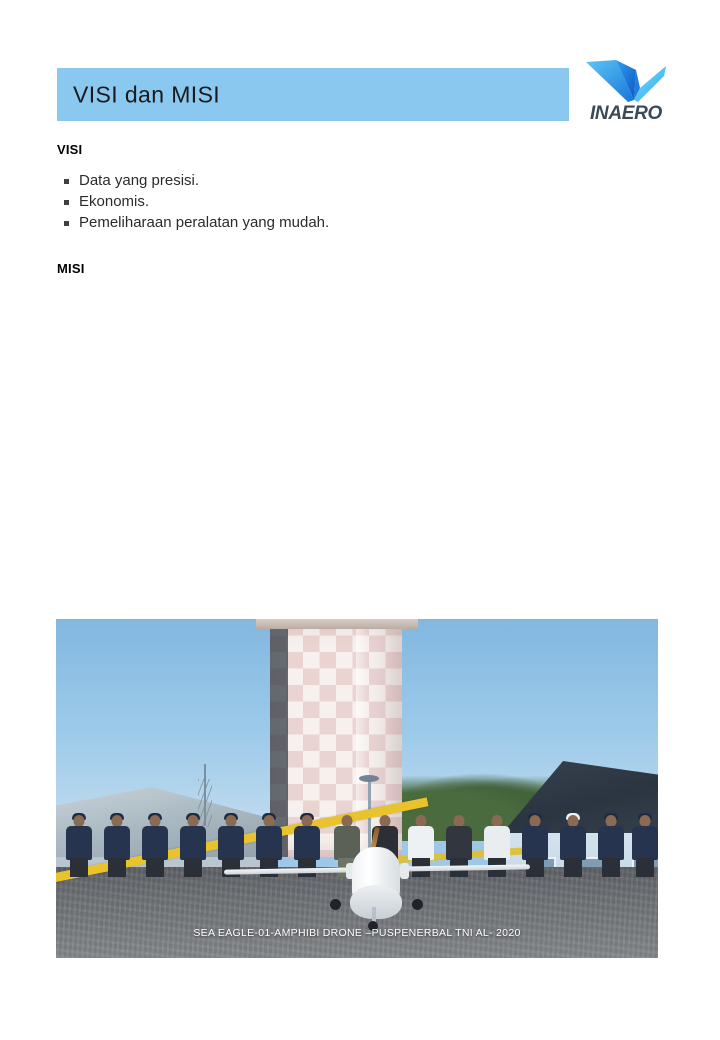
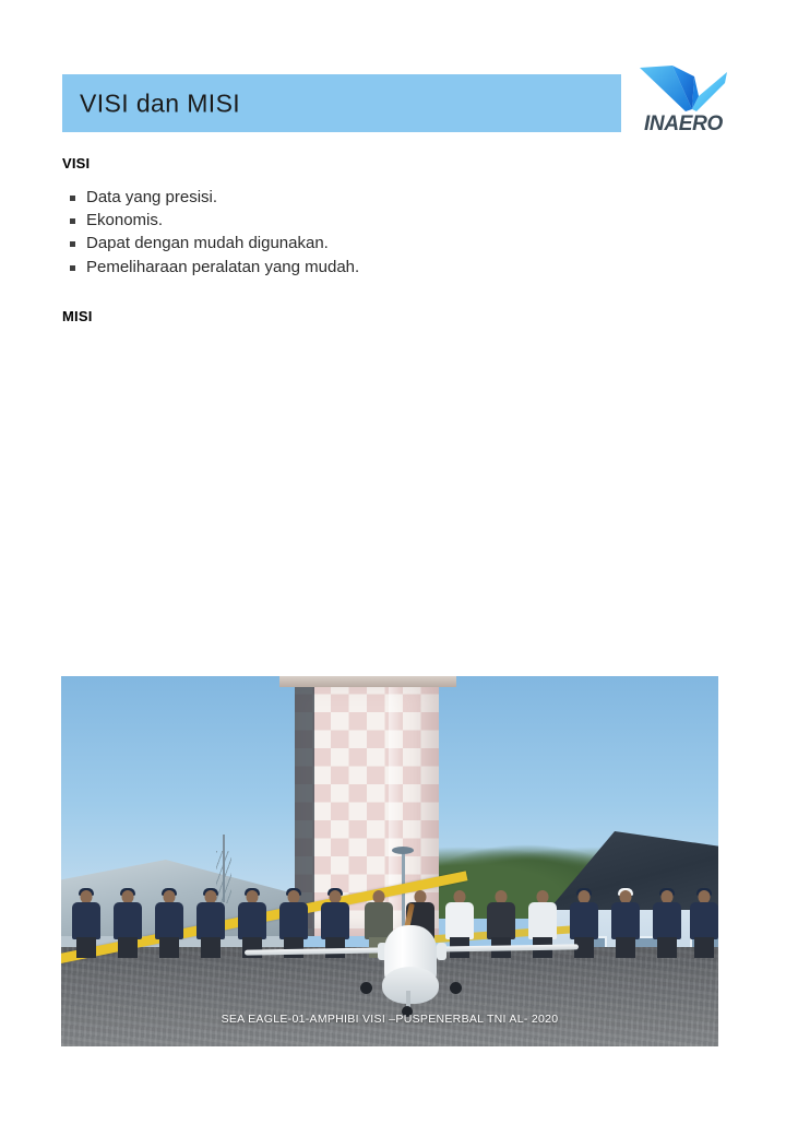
  VISI dan MISI
  INAERO
  VISI
  Data yang presisi.
  Ekonomis.
+ Dapat dengan mudah digunakan.
  Pemeliharaan peralatan yang mudah.
  MISI
- SEA EAGLE-01-AMPHIBI DRONE –PUSPENERBAL TNI AL- 2020
+ SEA EAGLE-01-AMPHIBI VISI –PUSPENERBAL TNI AL- 2020
